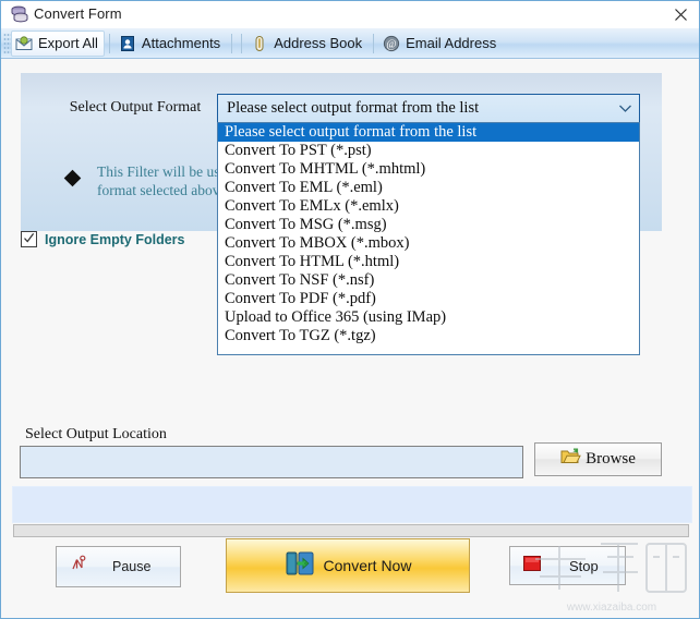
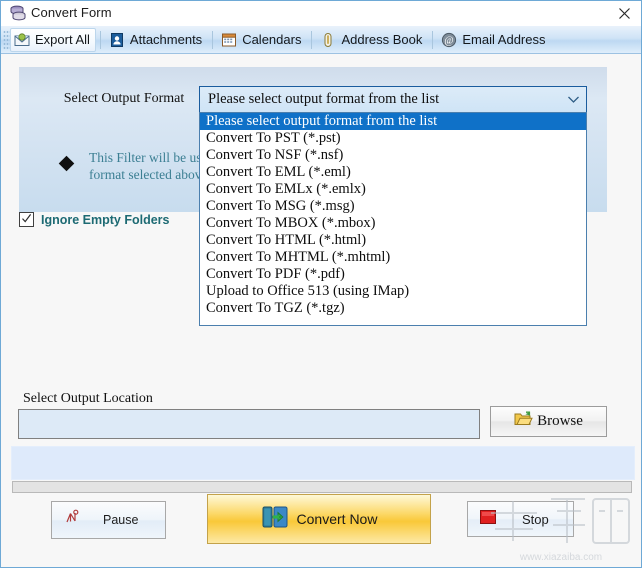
  Convert Form
  Export All
  Attachments
+ Calendars
  Address Book
  @
  Email Address
  Select Output Format
  This Filter will be u
  format selected abo
  Ignore Empty Folders
  Please select output format from the list
  Please select output format from the list
  Convert To PST (*.pst)
- Convert To MHTML (*.mhtml)
+ Convert To NSF (*.nsf)
  Convert To EML (*.eml)
  Convert To EMLx (*.emlx)
  Convert To MSG (*.msg)
  Convert To MBOX (*.mbox)
  Convert To HTML (*.html)
- Convert To NSF (*.nsf)
+ Convert To MHTML (*.mhtml)
  Convert To PDF (*.pdf)
- Upload to Office 365 (using IMap)
+ Upload to Office 513 (using IMap)
  Convert To TGZ (*.tgz)
  Select Output Location
  Browse
  Pause
  Convert Now
  Stop
  www.xiazaiba.com
